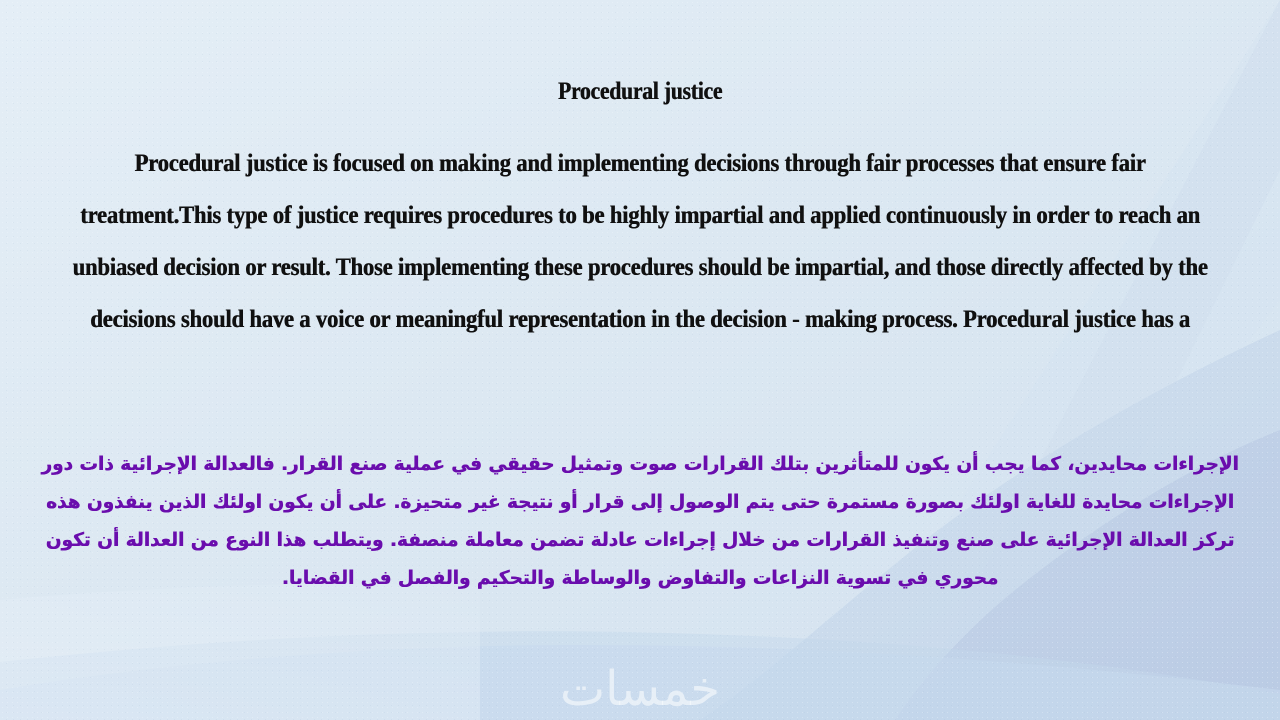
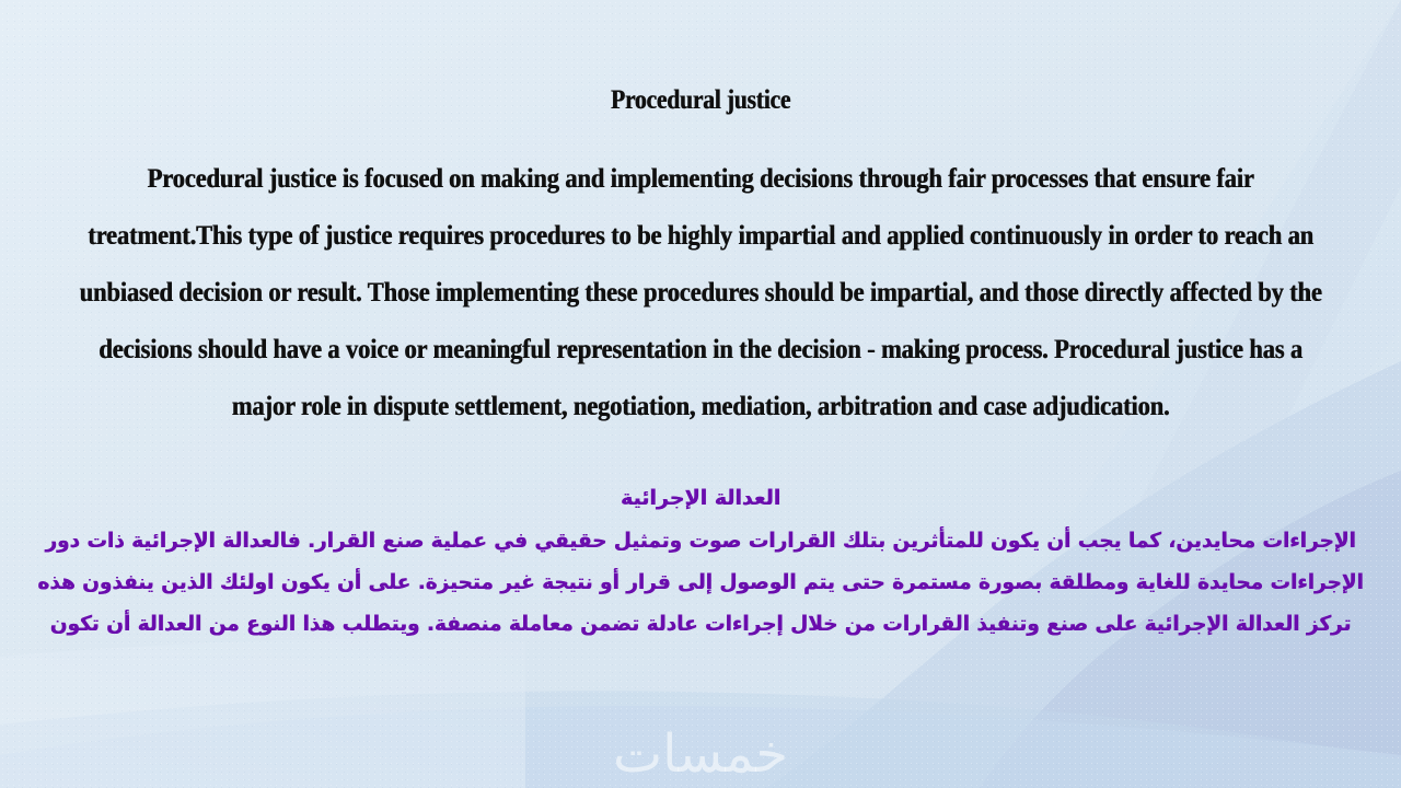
  خمسات
  Procedural justice
  Procedural justice is focused on making and implementing decisions through fair processes that ensure fair
  treatment.This type of justice requires procedures to be highly impartial and applied continuously in order to reach an
  unbiased decision or result. Those implementing these procedures should be impartial, and those directly affected by the
  decisions should have a voice or meaningful representation in the decision - making process. Procedural justice has a
+ major role in dispute settlement, negotiation, mediation, arbitration and case adjudication.
+ العدالة الإجرائية
  الإجراءات محايدين، كما يجب أن يكون للمتأثرين بتلك القرارات صوت وتمثيل حقيقي في عملية صنع القرار. فالعدالة الإجرائية ذات دور
- الإجراءات محايدة للغاية اولئك بصورة مستمرة حتى يتم الوصول إلى قرار أو نتيجة غير متحيزة. على أن يكون اولئك الذين ينفذون هذه
+ الإجراءات محايدة للغاية ومطلقة بصورة مستمرة حتى يتم الوصول إلى قرار أو نتيجة غير متحيزة. على أن يكون اولئك الذين ينفذون هذه
  تركز العدالة الإجرائية على صنع وتنفيذ القرارات من خلال إجراءات عادلة تضمن معاملة منصفة. ويتطلب هذا النوع من العدالة أن تكون
- محوري في تسوية النزاعات والتفاوض والوساطة والتحكيم والفصل في القضايا.
